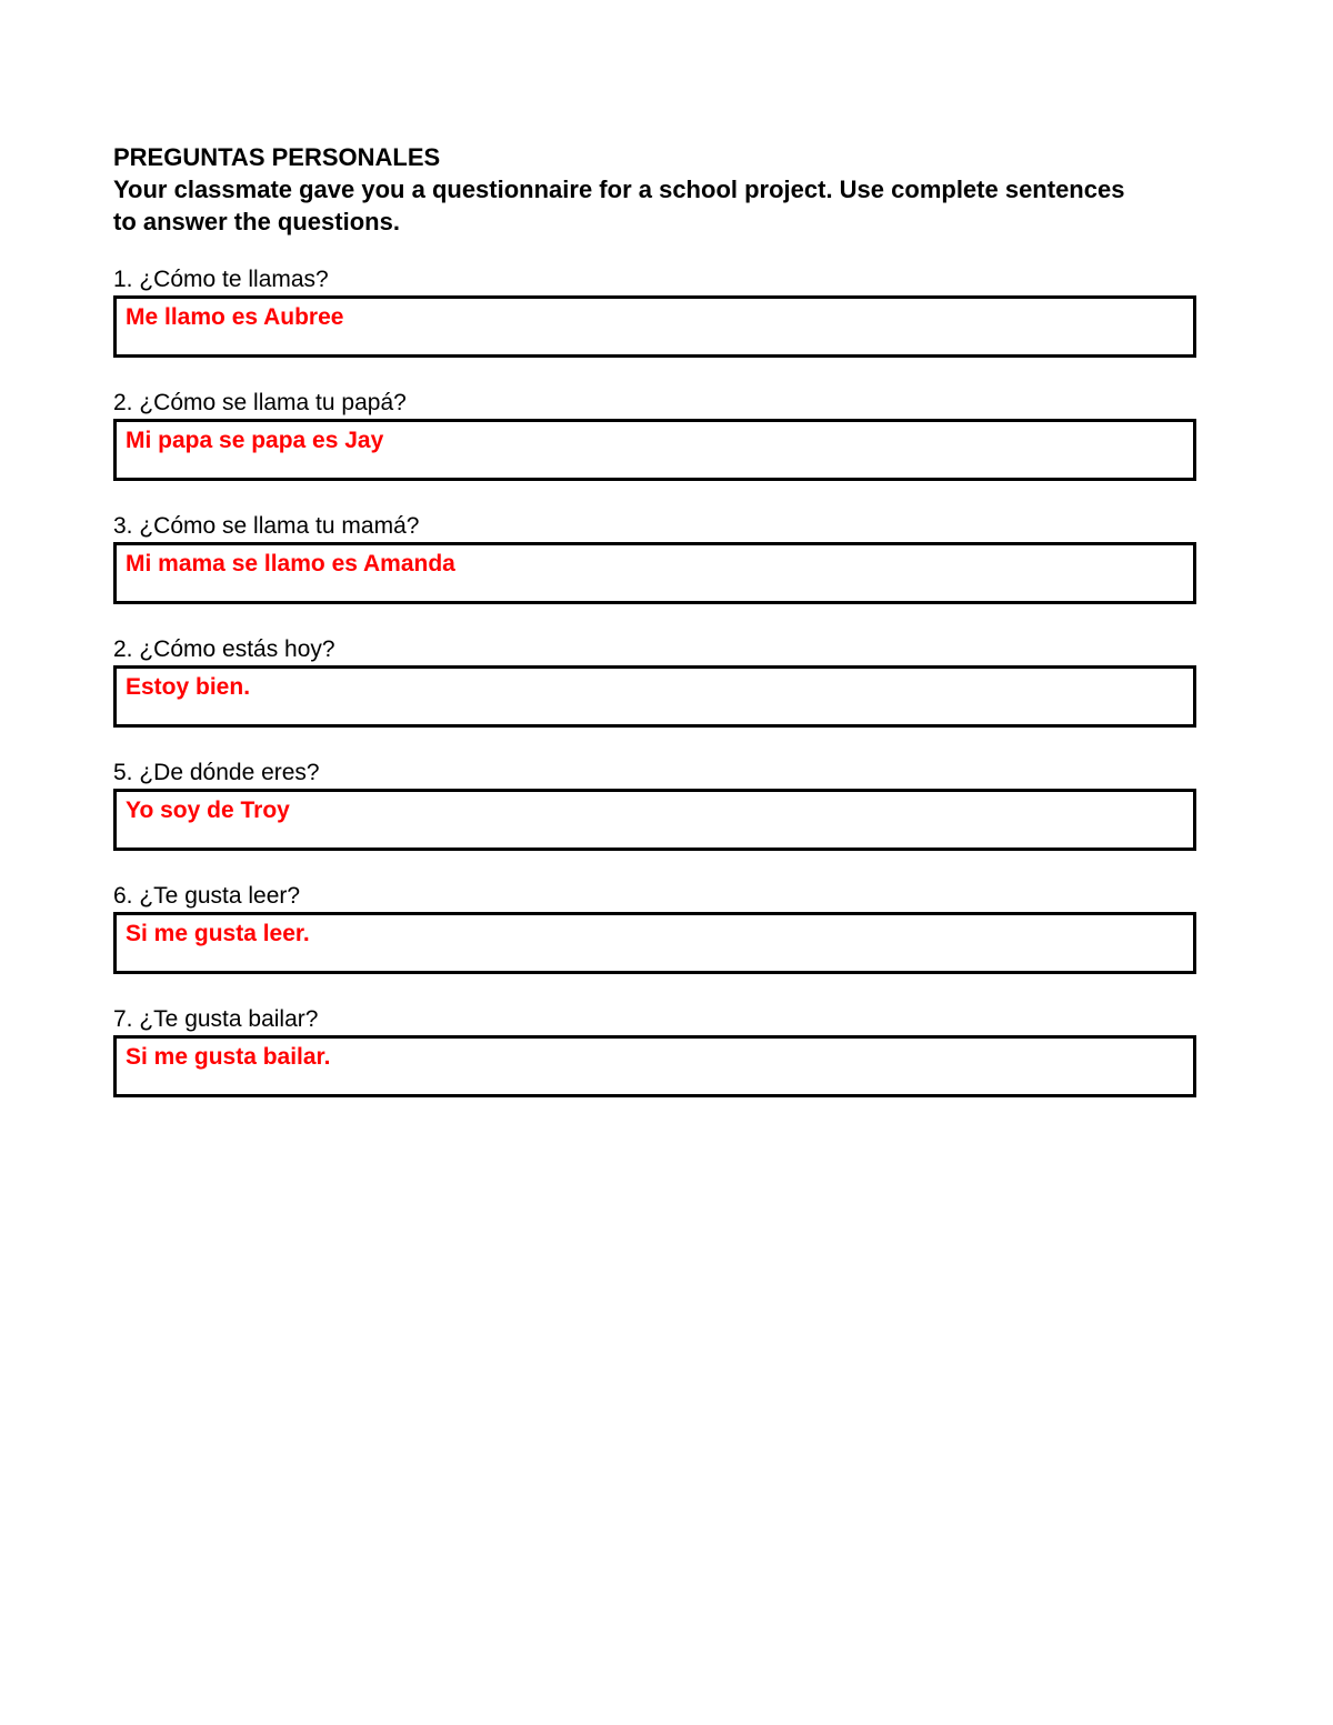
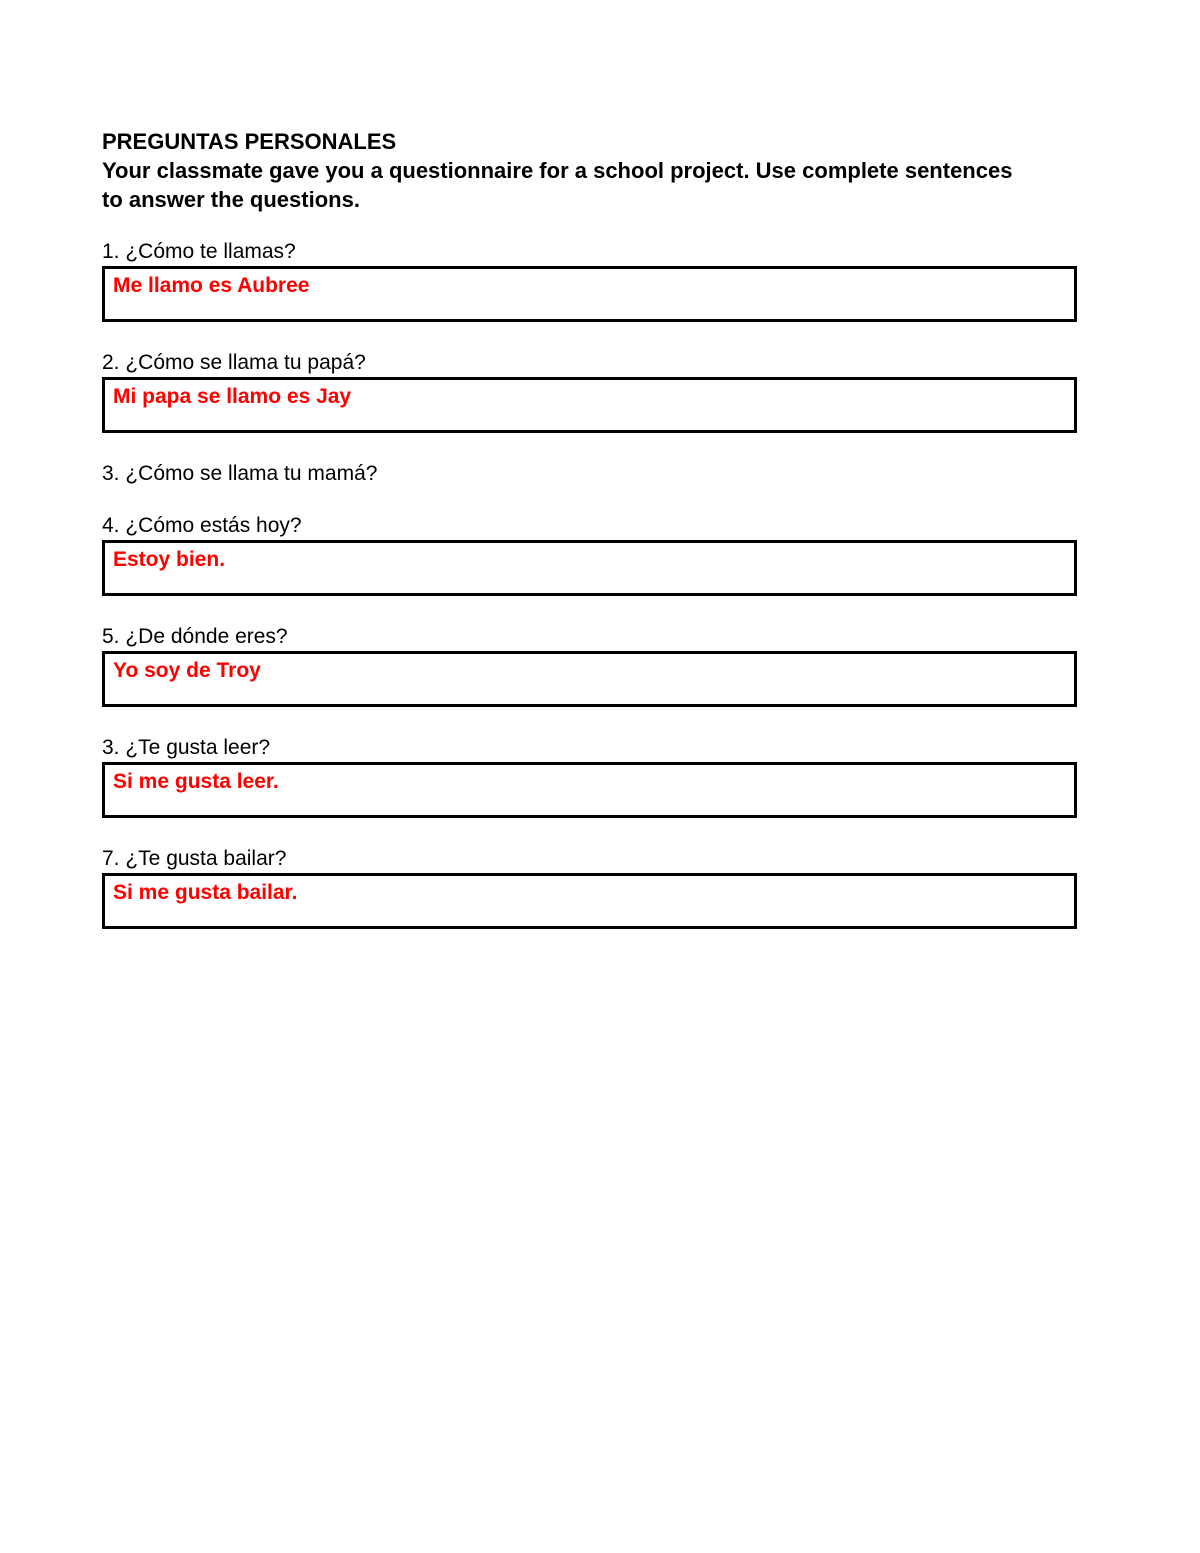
  PREGUNTAS PERSONALES
  Your classmate gave you a questionnaire for a school project. Use complete sentences
  to answer the questions.
  1. ¿Cómo te llamas?
  Me llamo es Aubree
  2. ¿Cómo se llama tu papá?
- Mi papa se papa es Jay
+ Mi papa se llamo es Jay
  3. ¿Cómo se llama tu mamá?
- Mi mama se llamo es Amanda
- 2. ¿Cómo estás hoy?
+ 4. ¿Cómo estás hoy?
  Estoy bien.
  5. ¿De dónde eres?
  Yo soy de Troy
- 6. ¿Te gusta leer?
+ 3. ¿Te gusta leer?
  Si me gusta leer.
  7. ¿Te gusta bailar?
  Si me gusta bailar.
